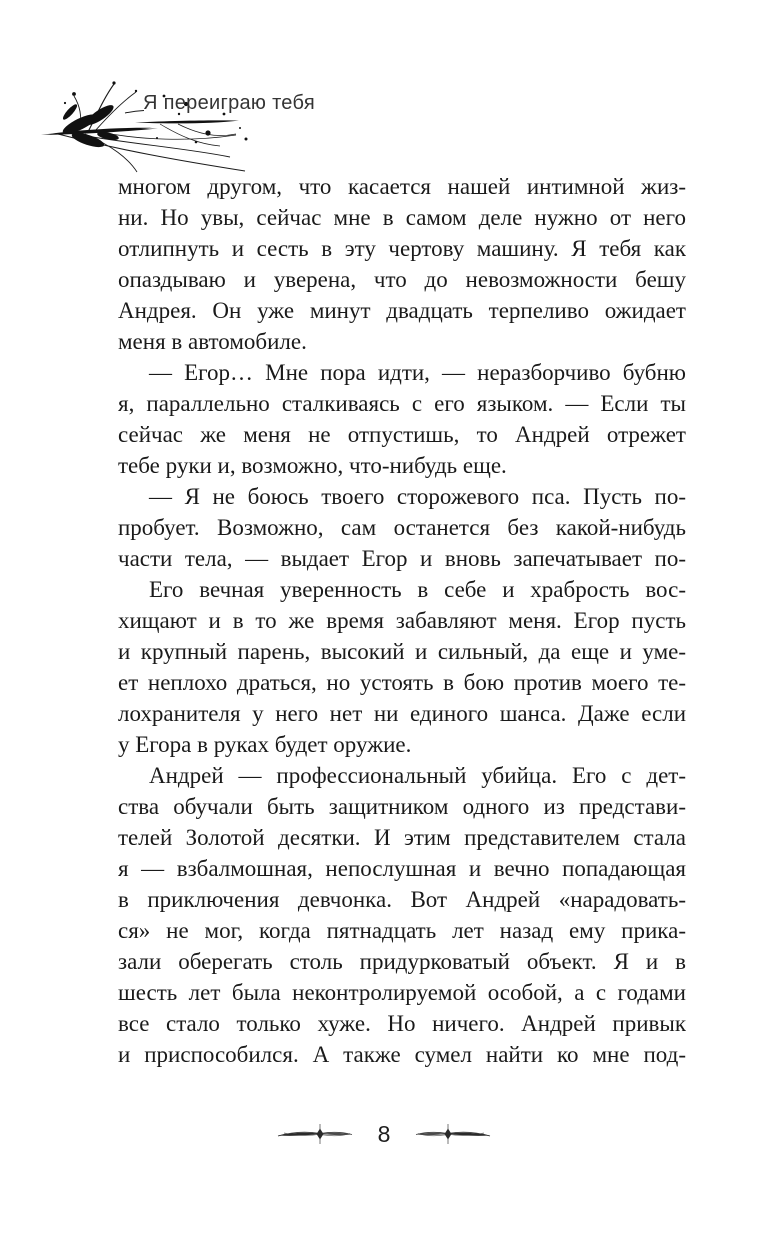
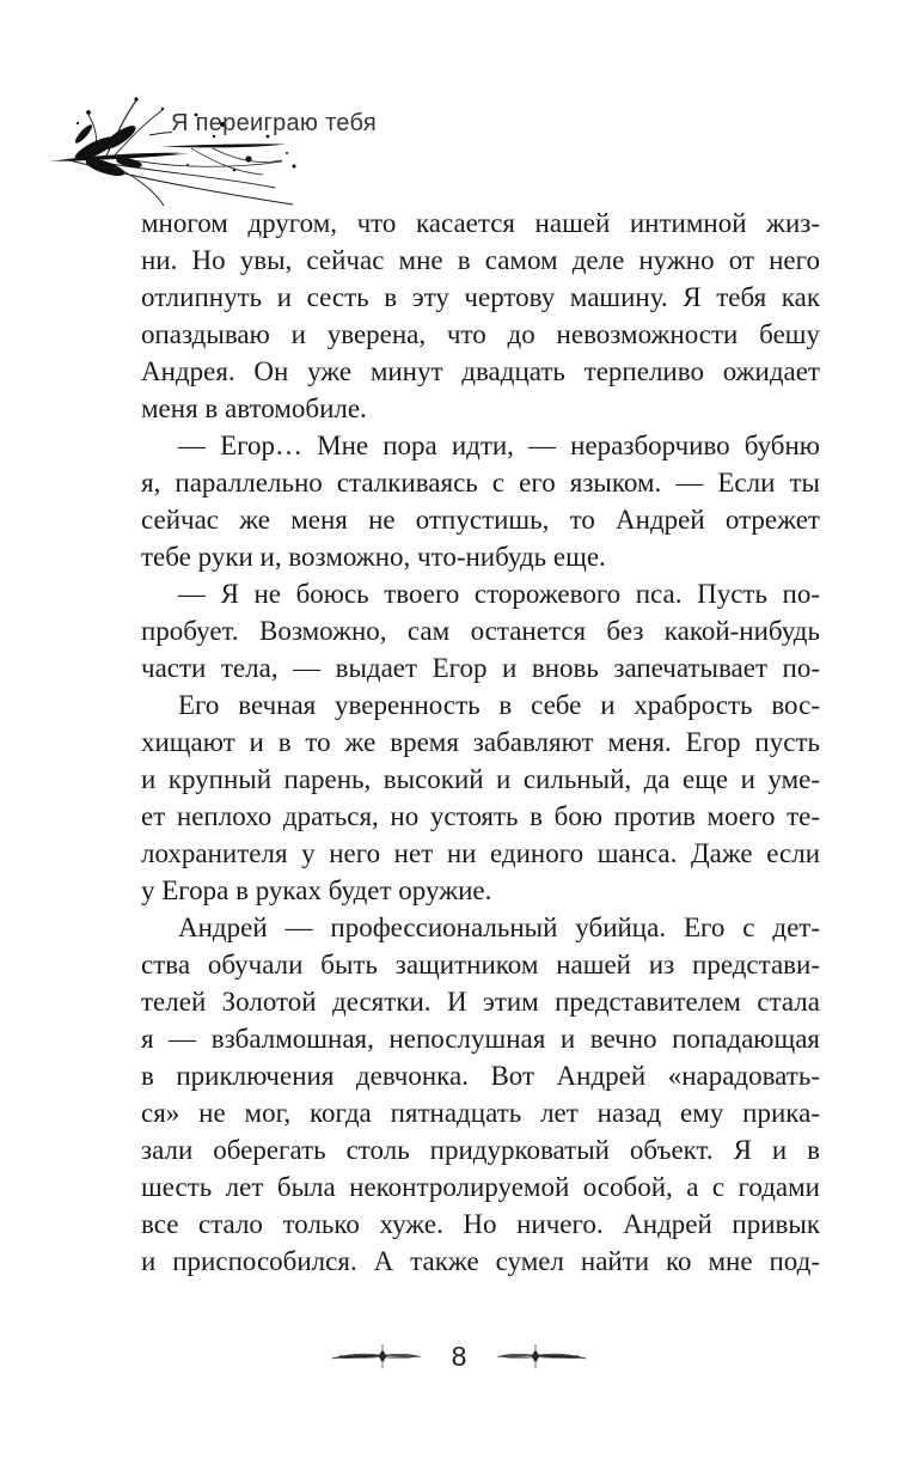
  Я переиграю тебя
  многом другом, что касается нашей интимной жиз-
  ни. Но увы, сейчас мне в самом деле нужно от него
  отлипнуть и сесть в эту чертову машину. Я тебя как
  опаздываю и уверена, что до невозможности бешу
  Андрея. Он уже минут двадцать терпеливо ожидает
  меня в автомобиле.
  — Егор… Мне пора идти, — неразборчиво бубню
  я, параллельно сталкиваясь с его языком. — Если ты
  сейчас же меня не отпустишь, то Андрей отрежет
  тебе руки и, возможно, что-нибудь еще.
  — Я не боюсь твоего сторожевого пса. Пусть по-
  пробует. Возможно, сам останется без какой-нибудь
  части тела, — выдает Егор и вновь запечатывает по-
  Его вечная уверенность в себе и храбрость вос-
  хищают и в то же время забавляют меня. Егор пусть
  и крупный парень, высокий и сильный, да еще и уме-
  ет неплохо драться, но устоять в бою против моего те-
  лохранителя у него нет ни единого шанса. Даже если
  у Егора в руках будет оружие.
  Андрей — профессиональный убийца. Его с дет-
- ства обучали быть защитником одного из представи-
+ ства обучали быть защитником нашей из представи-
  телей Золотой десятки. И этим представителем стала
  я — взбалмошная, непослушная и вечно попадающая
  в приключения девчонка. Вот Андрей «нарадовать-
  ся» не мог, когда пятнадцать лет назад ему прика-
  зали оберегать столь придурковатый объект. Я и в
  шесть лет была неконтролируемой особой, а с годами
  все стало только хуже. Но ничего. Андрей привык
  и приспособился. А также сумел найти ко мне под-
  8
